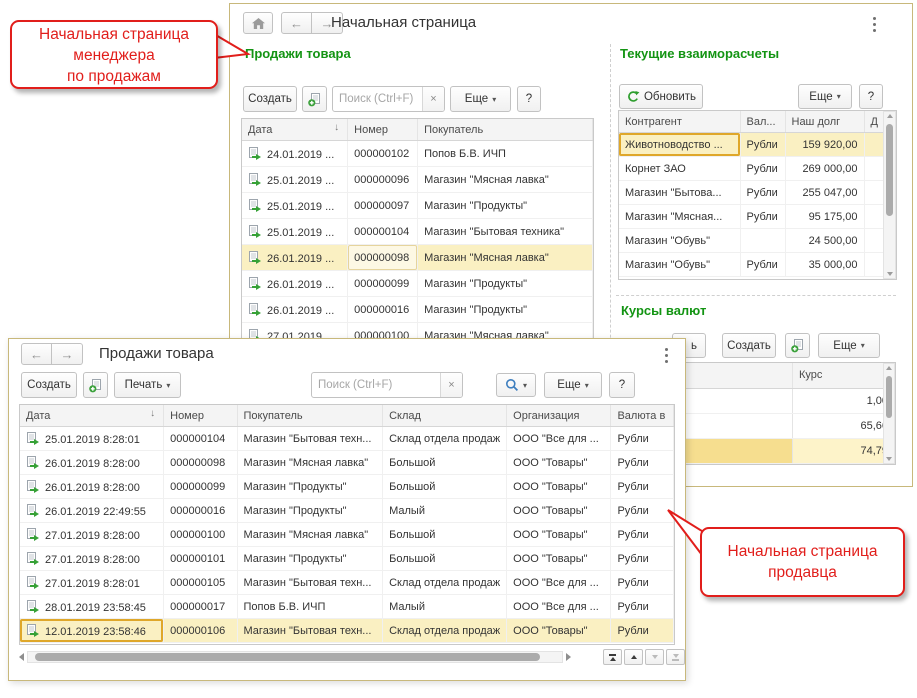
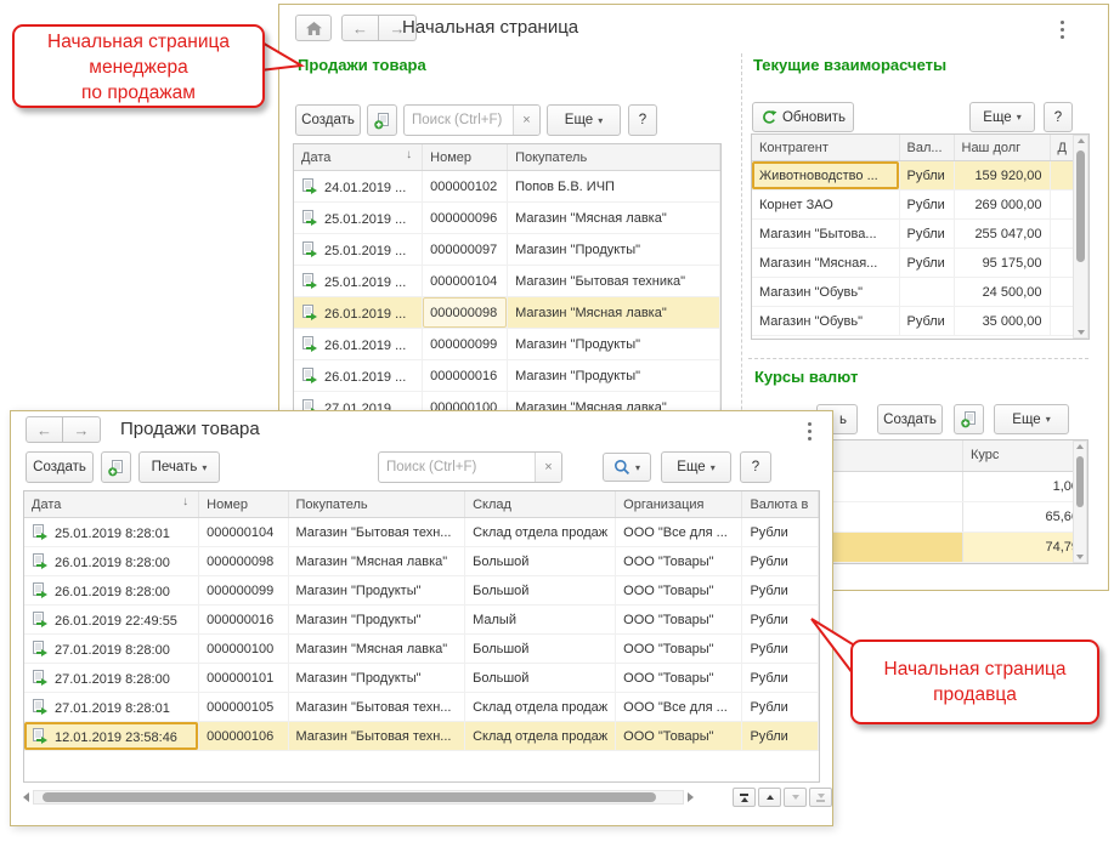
  ←
  →
  Начальная страница
  Продажи товара
  Создать
  Поиск (Ctrl+F)
  ×
  Еще
  ▾
  ?
  Дата ↓	Номер	Покупатель
  24.01.2019 ...	000000102	Попов Б.В. ИЧП
  25.01.2019 ...	000000096	Магазин "Мясная лавка"
  25.01.2019 ...	000000097	Магазин "Продукты"
  25.01.2019 ...	000000104	Магазин "Бытовая техника"
  26.01.2019 ...	000000098	Магазин "Мясная лавка"
  26.01.2019 ...	000000099	Магазин "Продукты"
  26.01.2019 ...	000000016	Магазин "Продукты"
  27.01.2019 ...	000000100	Магазин "Мясная лавка"
  Текущие взаиморасчеты
  Обновить
  Еще
  ▾
  ?
  Контрагент	Вал...	Наш долг	Д
  Животноводство ...	Рубли	159 920,00
  Корнет ЗАО	Рубли	269 000,00
  Магазин "Бытова...	Рубли	255 047,00
  Магазин "Мясная...	Рубли	95 175,00
  Магазин "Обувь"		24 500,00
  Магазин "Обувь"	Рубли	35 000,00
  Курсы валют
  ь
  Создать
  Еще
  ▾
  Курс
  1,0
  65,6
  74,7
  ←
  →
  Продажи товара
  Создать
  Печать
  ▾
  Поиск (Ctrl+F)
  ×
  ▾
  Еще
  ▾
  ?
  Дата ↓	Номер	Покупатель	Склад	Организация	Валюта в
  25.01.2019 8:28:01	000000104	Магазин "Бытовая техн...	Склад отдела продаж	ООО "Все для ...	Рубли
  26.01.2019 8:28:00	000000098	Магазин "Мясная лавка"	Большой	ООО "Товары"	Рубли
  26.01.2019 8:28:00	000000099	Магазин "Продукты"	Большой	ООО "Товары"	Рубли
  26.01.2019 22:49:55	000000016	Магазин "Продукты"	Малый	ООО "Товары"	Рубли
  27.01.2019 8:28:00	000000100	Магазин "Мясная лавка"	Большой	ООО "Товары"	Рубли
  27.01.2019 8:28:00	000000101	Магазин "Продукты"	Большой	ООО "Товары"	Рубли
  27.01.2019 8:28:01	000000105	Магазин "Бытовая техн...	Склад отдела продаж	ООО "Все для ...	Рубли
- 28.01.2019 23:58:45	000000017	Попов Б.В. ИЧП	Малый	ООО "Все для ...	Рубли
  12.01.2019 23:58:46	000000106	Магазин "Бытовая техн...	Склад отдела продаж	ООО "Товары"	Рубли
  Начальная страница
  менеджера
  по продажам
  Начальная страница
  продавца
